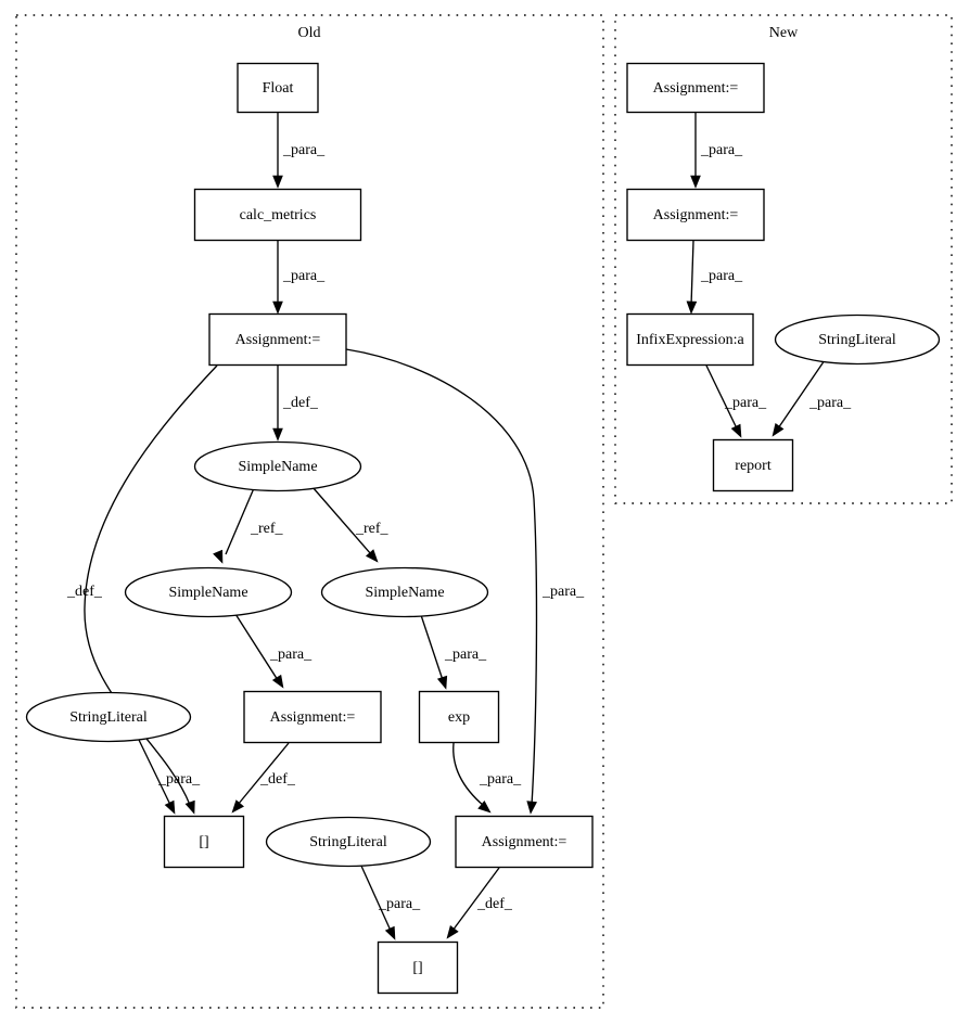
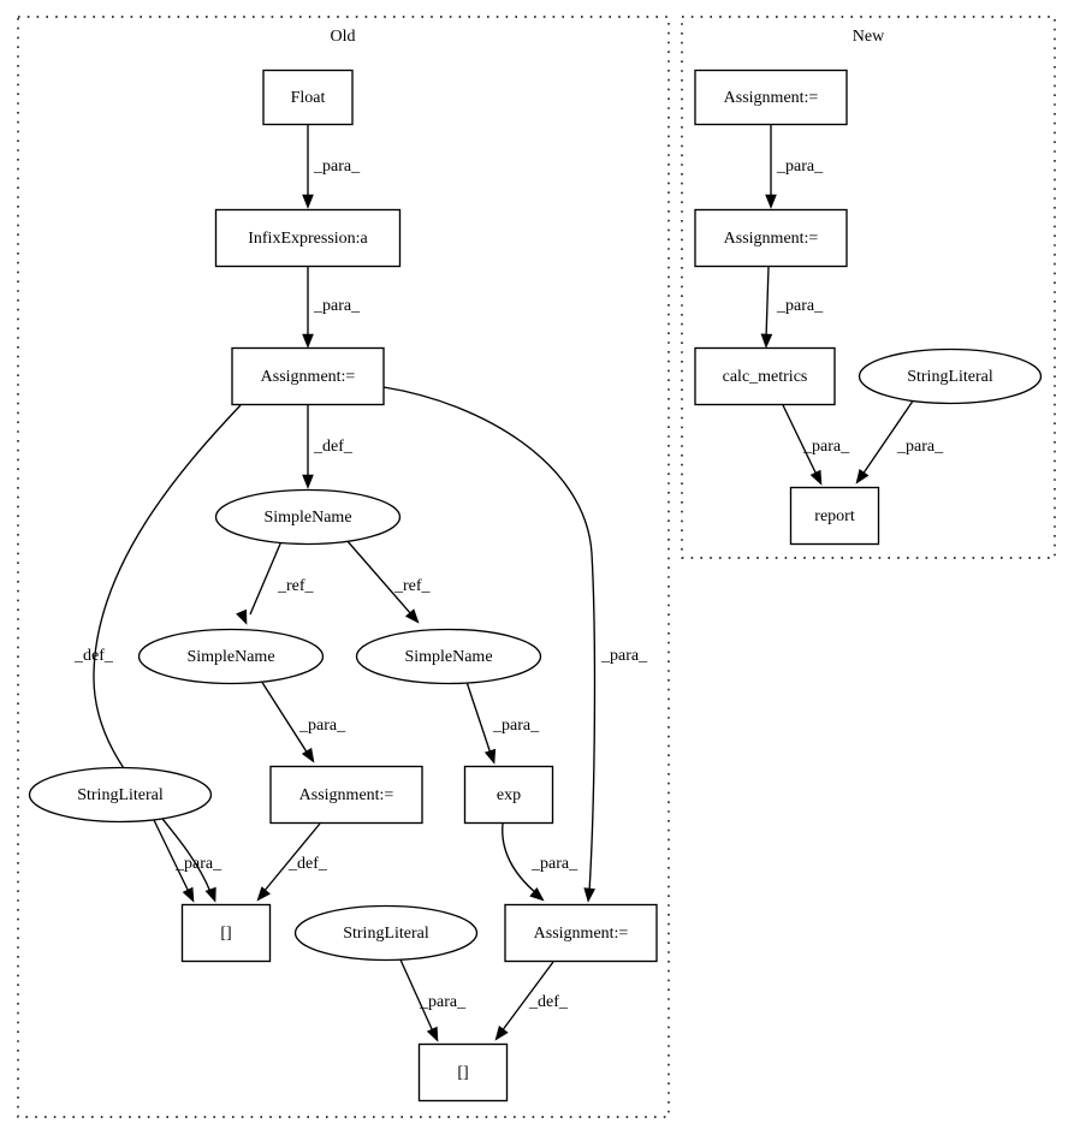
  Old
  New
  _para_
  _para_
  _def_
  _def_
  _para_
  _ref_
  _ref_
  _para_
  _para_
  _para_
  _def_
  _para_
  _para_
  _def_
  _para_
  _para_
  _para_
  _para_
  Float
- calc_metrics
+ InfixExpression:a
  Assignment:=
  SimpleName
  SimpleName
  SimpleName
  StringLiteral
  Assignment:=
  exp
  []
  StringLiteral
  Assignment:=
  []
  Assignment:=
  Assignment:=
- InfixExpression:a
+ calc_metrics
  StringLiteral
  report
